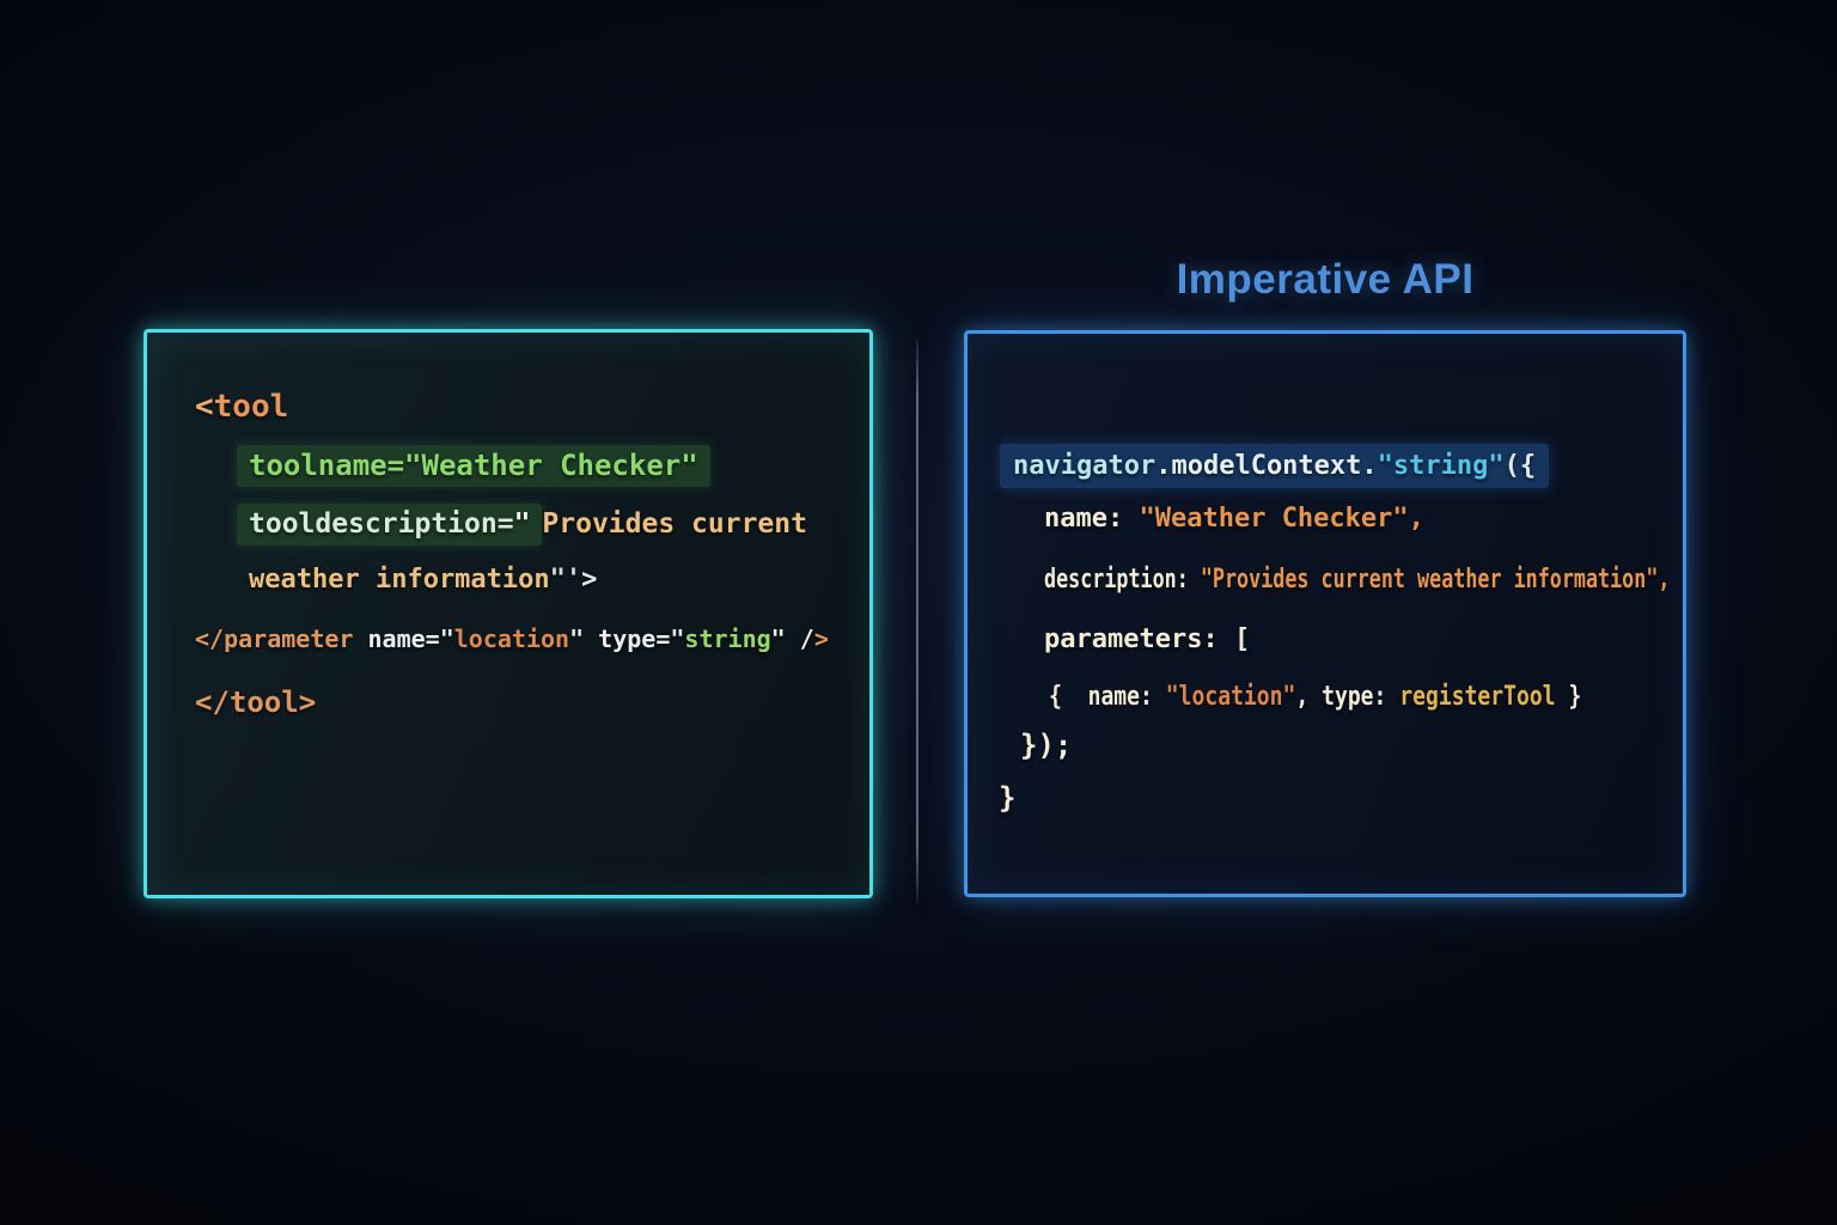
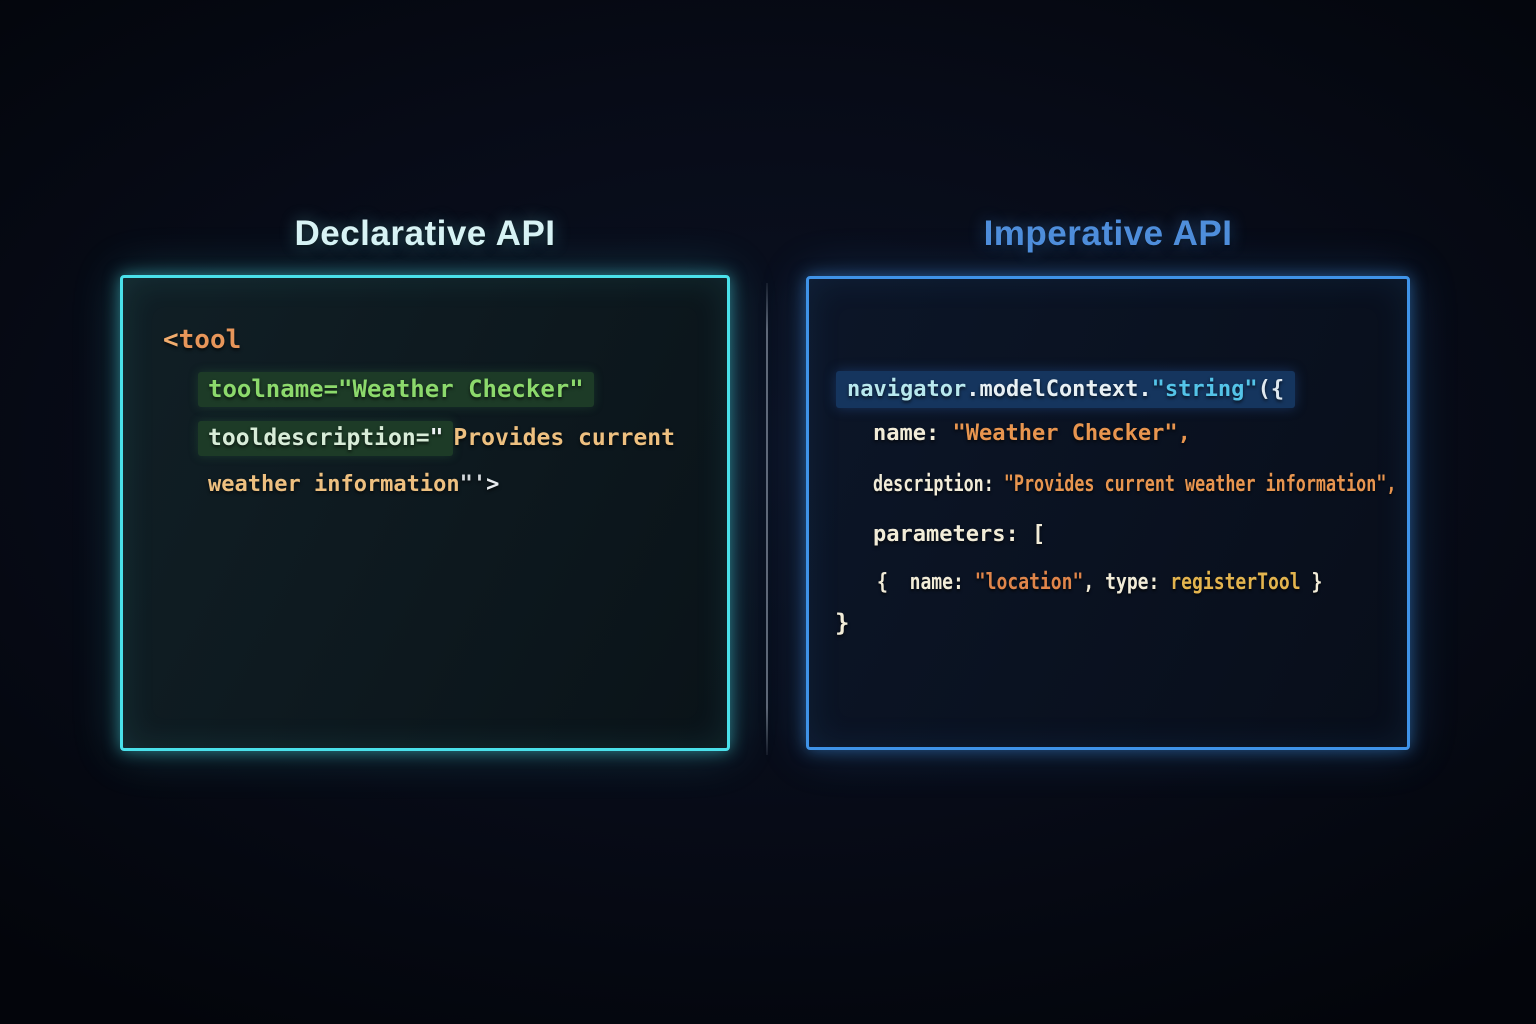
+ Declarative API
  Imperative API
  <tool
  toolname="Weather Checker"
  tooldescription=" Provides current
  weather information"'>
- </parameter name="location" type="string" />
- </tool>
  navigator.modelContext."string"({
  name: "Weather Checker",
  description: "Provides current weather information",
  parameters: [
  { name: "location", type: registerTool }
- });
  }
